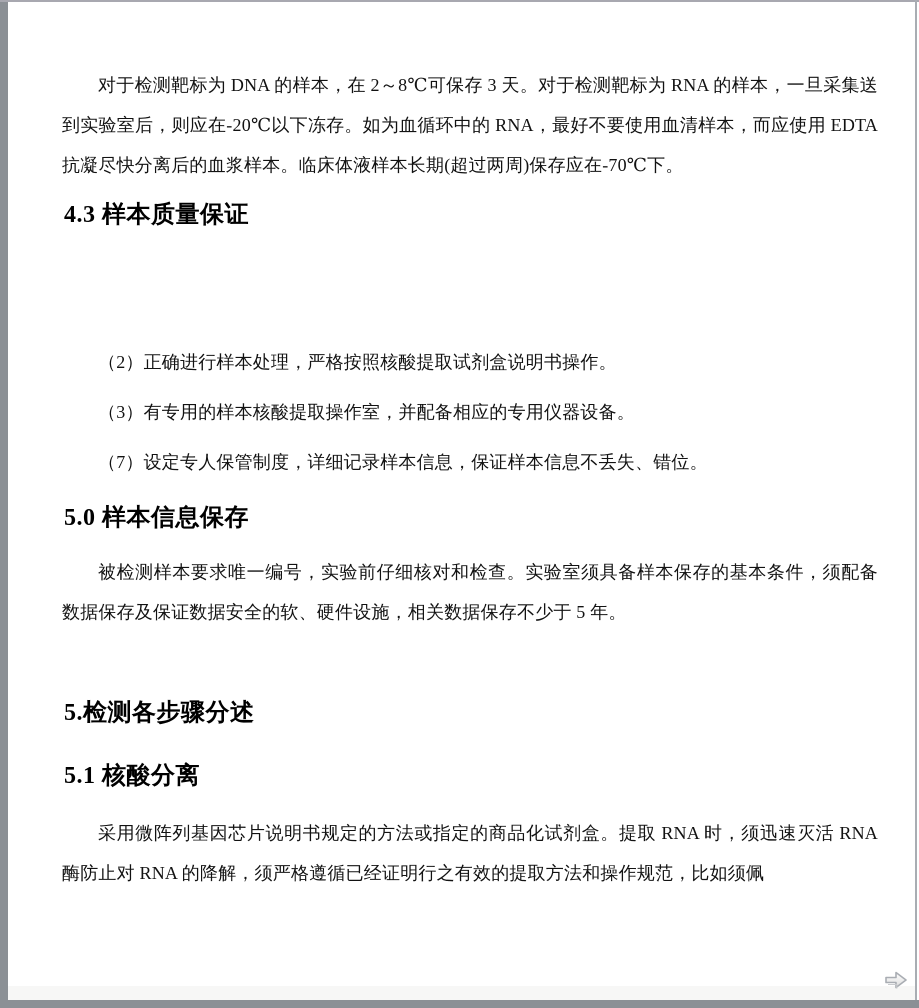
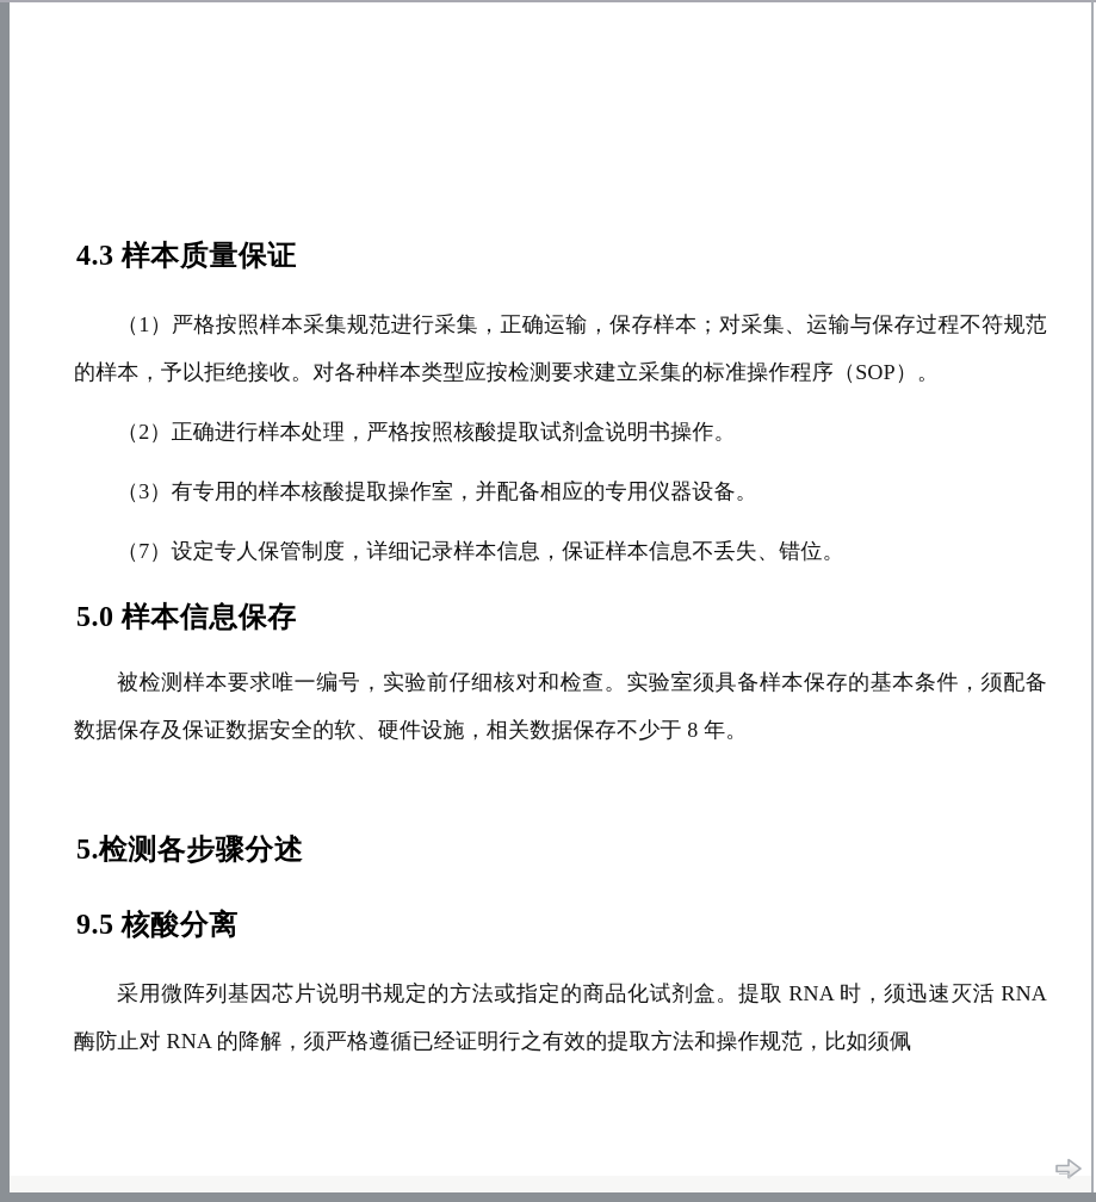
- 对于检测靶标为 DNA 的样本，在 2～8℃可保存 3 天。对于检测靶标为 RNA 的样本，一旦采集送到实验室后，则应在-20℃以下冻存。如为血循环中的 RNA，最好不要使用血清样本，而应使用 EDTA 抗凝尽快分离后的血浆样本。临床体液样本长期(超过两周)保存应在-70℃下。
  4.3 样本质量保证
+ （1）严格按照样本采集规范进行采集，正确运输，保存样本；对采集、运输与保存过程不符规范的样本，予以拒绝接收。对各种样本类型应按检测要求建立采集的标准操作程序（SOP）。
  （2）正确进行样本处理，严格按照核酸提取试剂盒说明书操作。
  （3）有专用的样本核酸提取操作室，并配备相应的专用仪器设备。
  （7）设定专人保管制度，详细记录样本信息，保证样本信息不丢失、错位。
  5.0 样本信息保存
- 被检测样本要求唯一编号，实验前仔细核对和检查。实验室须具备样本保存的基本条件，须配备数据保存及保证数据安全的软、硬件设施，相关数据保存不少于 5 年。
+ 被检测样本要求唯一编号，实验前仔细核对和检查。实验室须具备样本保存的基本条件，须配备数据保存及保证数据安全的软、硬件设施，相关数据保存不少于 8 年。
  5.检测各步骤分述
- 5.1 核酸分离
+ 9.5 核酸分离
  采用微阵列基因芯片说明书规定的方法或指定的商品化试剂盒。提取 RNA 时，须迅速灭活 RNA 酶防止对 RNA 的降解，须严格遵循已经证明行之有效的提取方法和操作规范，比如须佩
